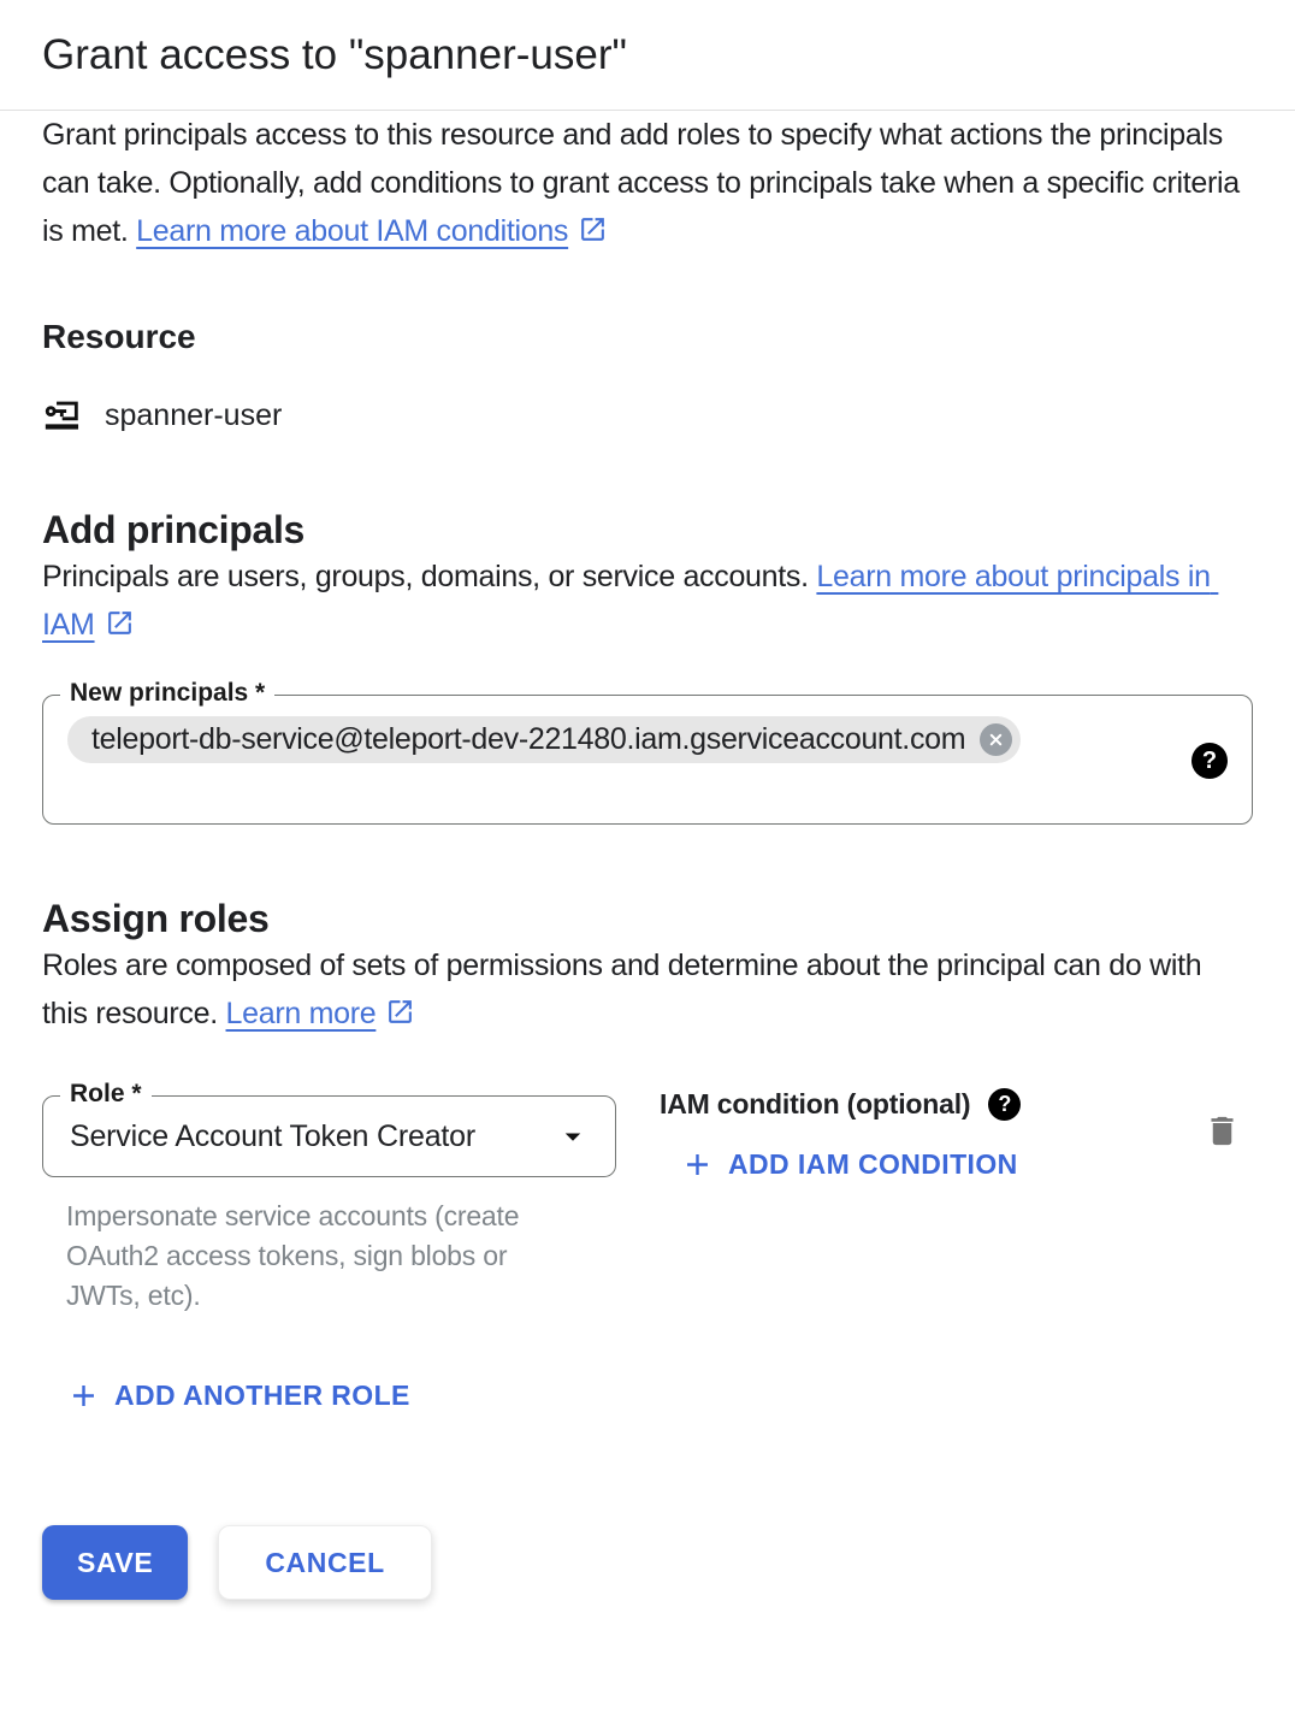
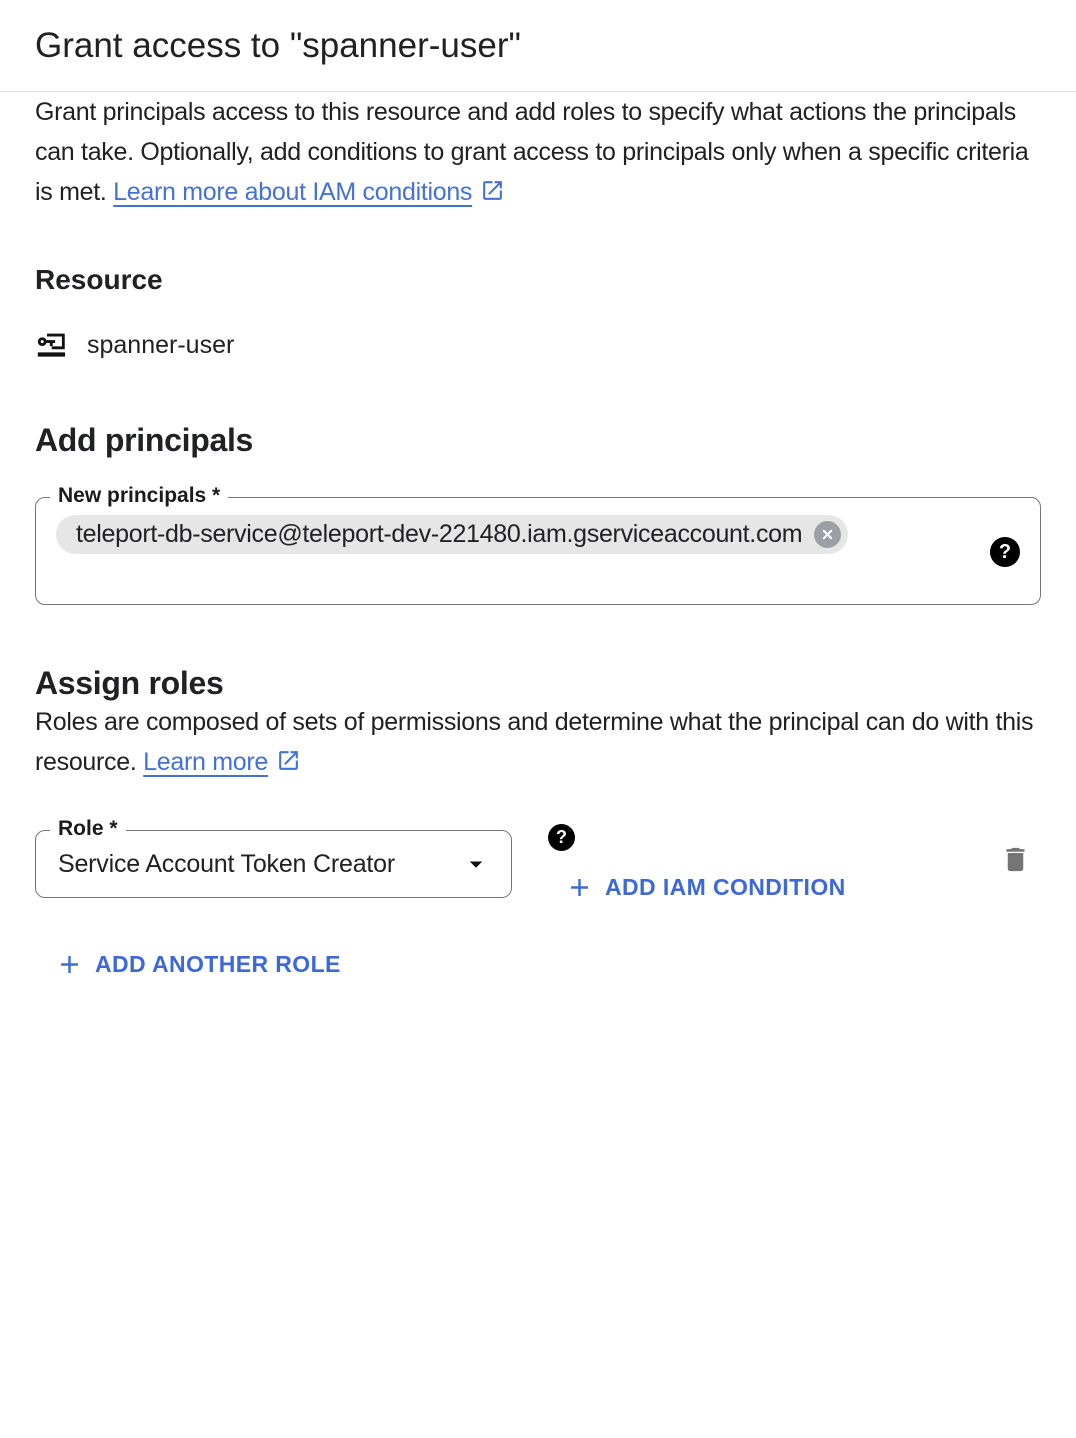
  Grant access to "spanner-user"
- Grant principals access to this resource and add roles to specify what actions the principals can take. Optionally, add conditions to grant access to principals take when a specific criteria is met. Learn more about IAM conditions
+ Grant principals access to this resource and add roles to specify what actions the principals can take. Optionally, add conditions to grant access to principals only when a specific criteria is met. Learn more about IAM conditions
  Resource
  spanner-user
  Add principals
- Principals are users, groups, domains, or service accounts. Learn more about principals in IAM
  New principals *
  teleport-db-service@teleport-dev-221480.iam.gserviceaccount.com
  ?
  Assign roles
- Roles are composed of sets of permissions and determine about the principal can do with this resource. Learn more
+ Roles are composed of sets of permissions and determine what the principal can do with this resource. Learn more
  Role *
  Service Account Token Creator
- Impersonate service accounts (create OAuth2 access tokens, sign blobs or JWTs, etc).
  ADD ANOTHER ROLE
- IAM condition (optional)
  ?
  ADD IAM CONDITION
- SAVE
- CANCEL
